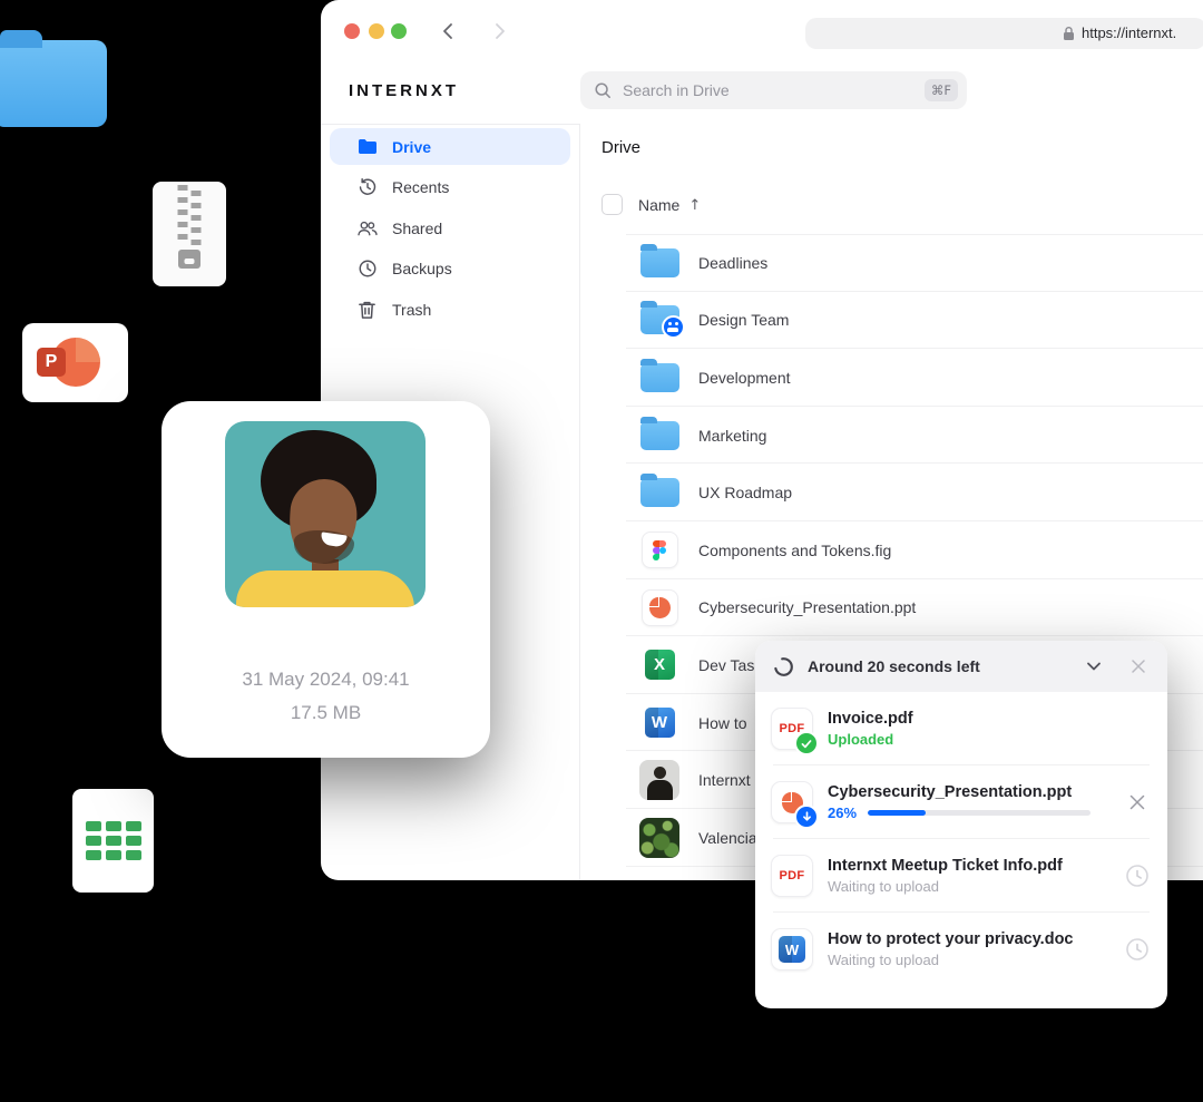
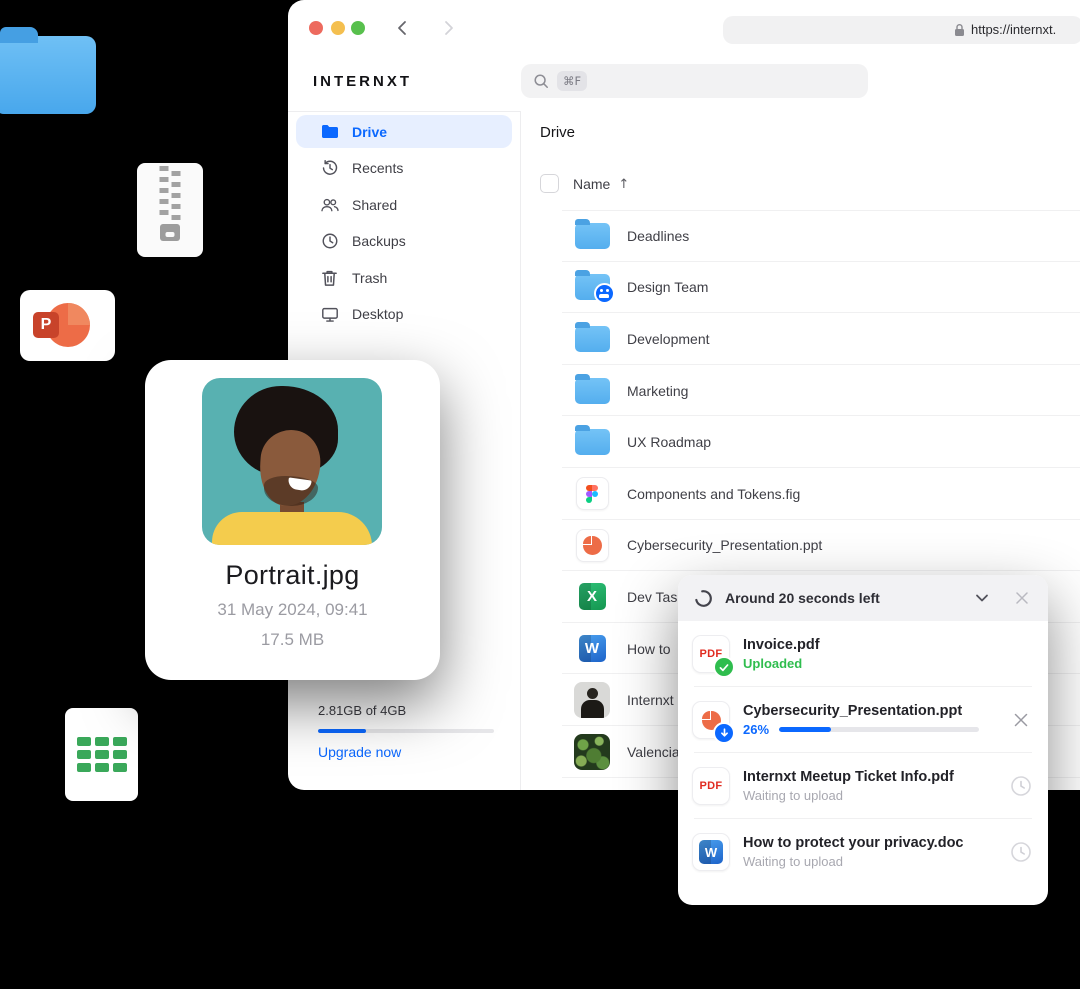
  P
  https://internxt.
  INTERNXT
- Search in Drive
  ⌘F
  Drive
  Recents
  Shared
  Backups
  Trash
+ Desktop
+ 2.81GB of 4GB
+ Upgrade now
  Drive
  Name
  ↑
  Deadlines
  Design Team
  Development
  Marketing
  UX Roadmap
  Components and Tokens.fig
  Cybersecurity_Presentation.ppt
  X
  Dev Tas
  W
  How to
  Internxt
  Valencia
+ Portrait.jpg
  31 May 2024, 09:41
  17.5 MB
  Around 20 seconds left
  PDF
  Invoice.pdf
  Uploaded
  Cybersecurity_Presentation.ppt
  26%
  PDF
  Internxt Meetup Ticket Info.pdf
  Waiting to upload
  W
  How to protect your privacy.doc
  Waiting to upload
